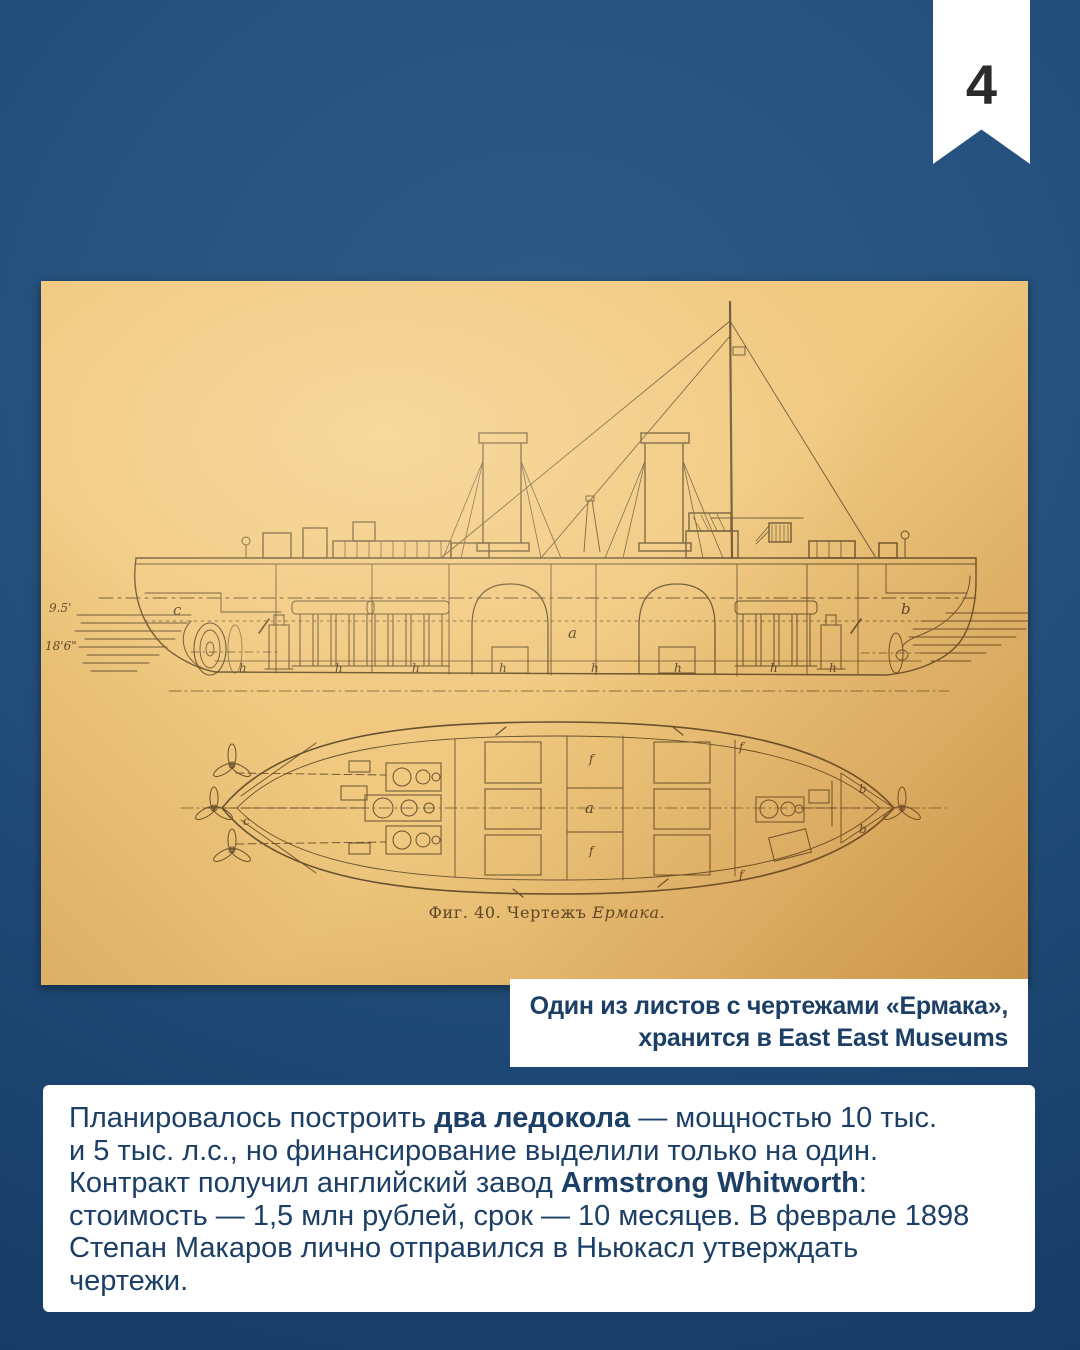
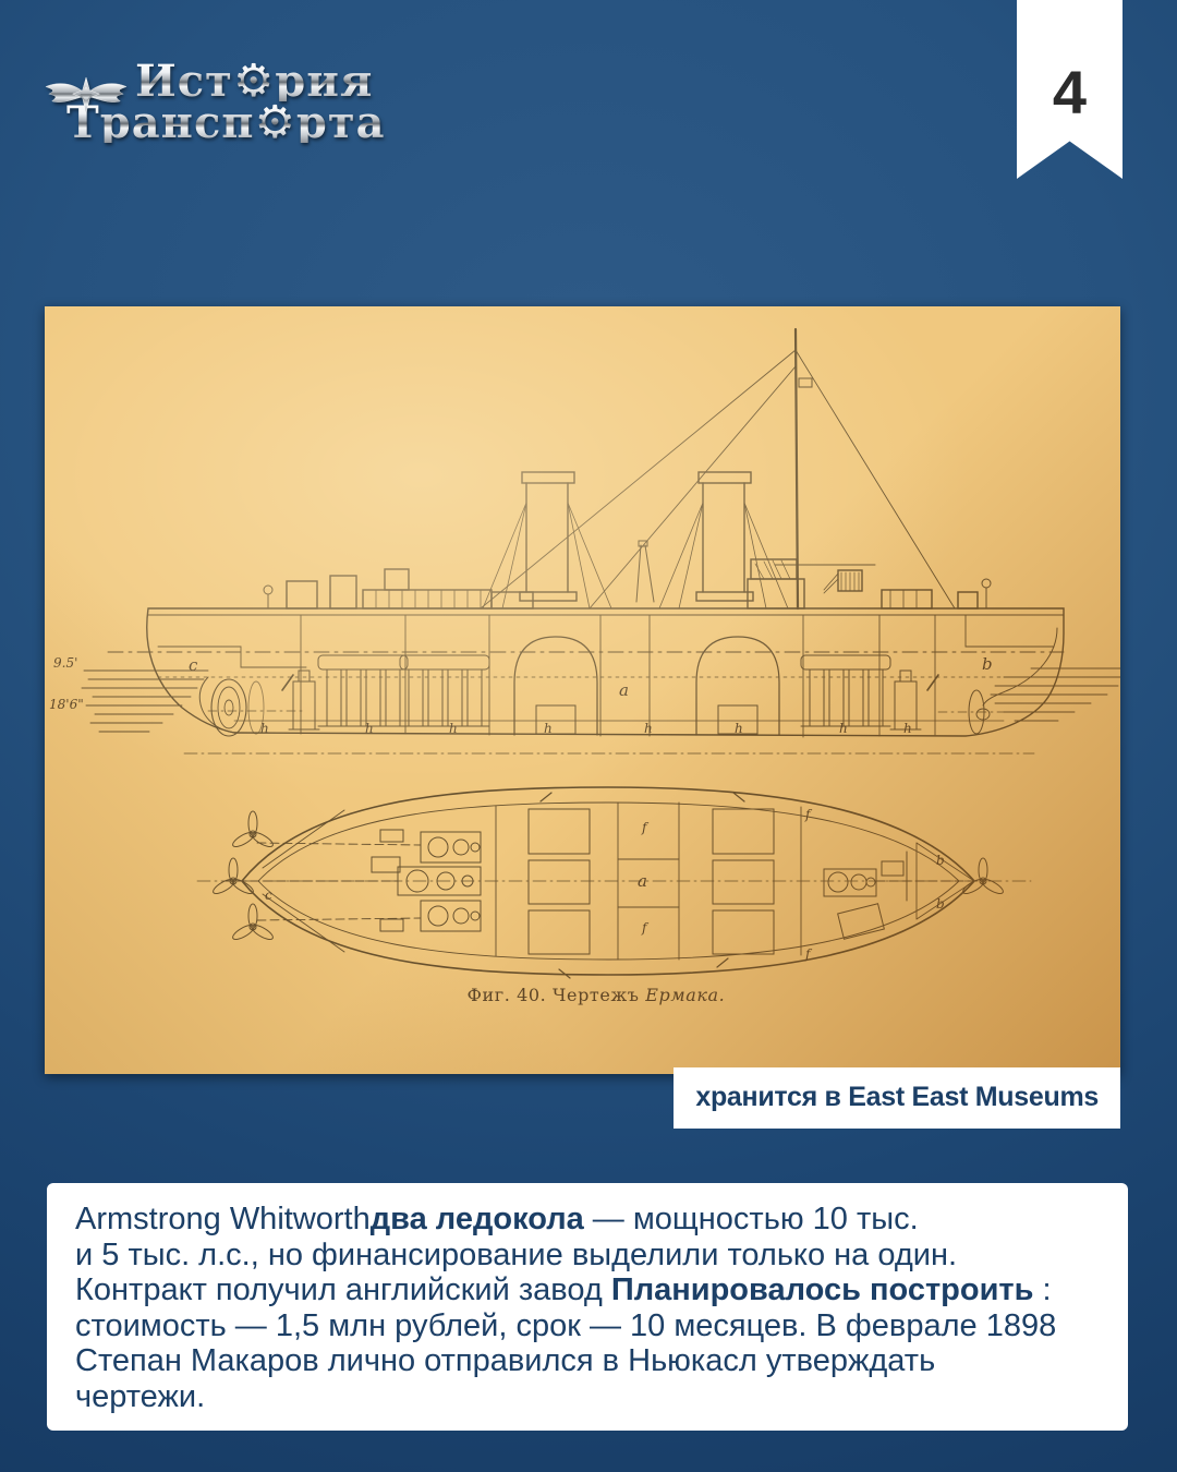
+ Ист⚙рия
+ Трансп⚙рта
  4
- Один из листов с чертежами «Ермака»,
  хранится в East East Museums
- Планировалось построить два ледокола — мощностью 10 тыс.
+ Armstrong Whitworthдва ледокола — мощностью 10 тыс.
  и 5 тыс. л.с., но финансирование выделили только на один.
- Контракт получил английский завод Armstrong Whitworth:
+ Контракт получил английский завод Планировалось построить :
  стоимость — 1,5 млн рублей, срок — 10 месяцев. В феврале 1898
  Степан Макаров лично отправился в Ньюкасл утверждать
  чертежи.
